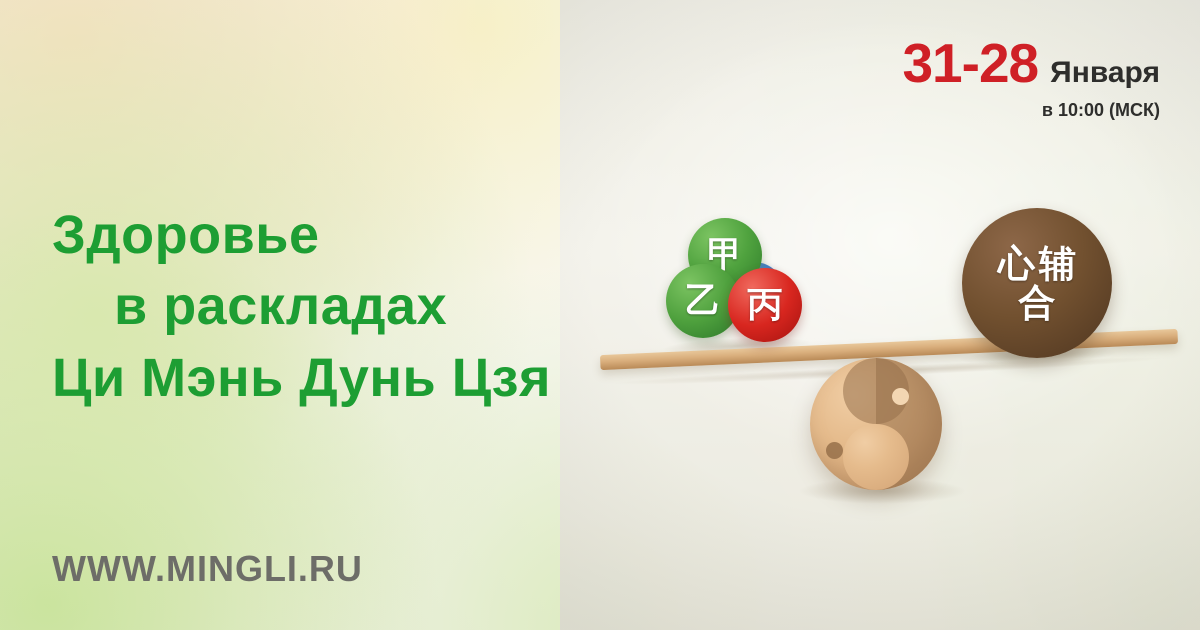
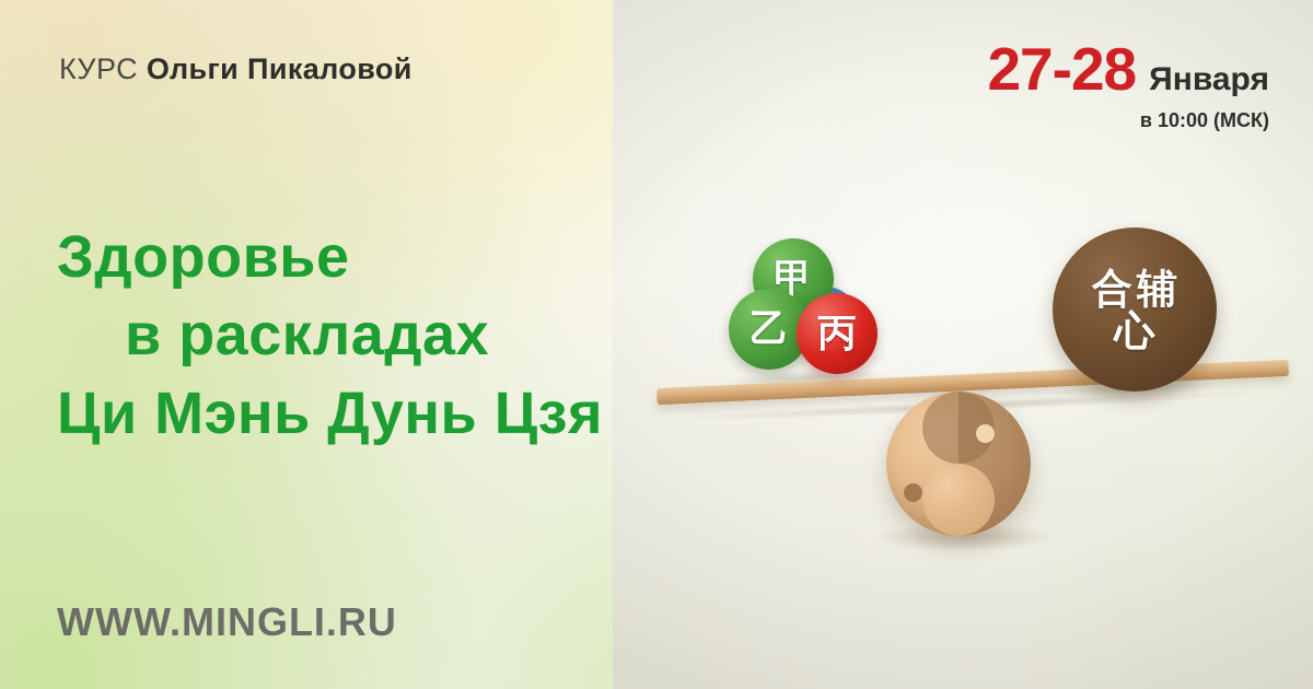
+ КУРС Ольги Пикаловой
- 31-28
+ 27-28
  Января
  в 10:00 (МСК)
  Здоровье
  в раскладах
  Ци Мэнь Дунь Цзя
  WWW.MINGLI.RU
  甲
  乙
  丙
- 心
+ 合
  辅
- 合
+ 心
